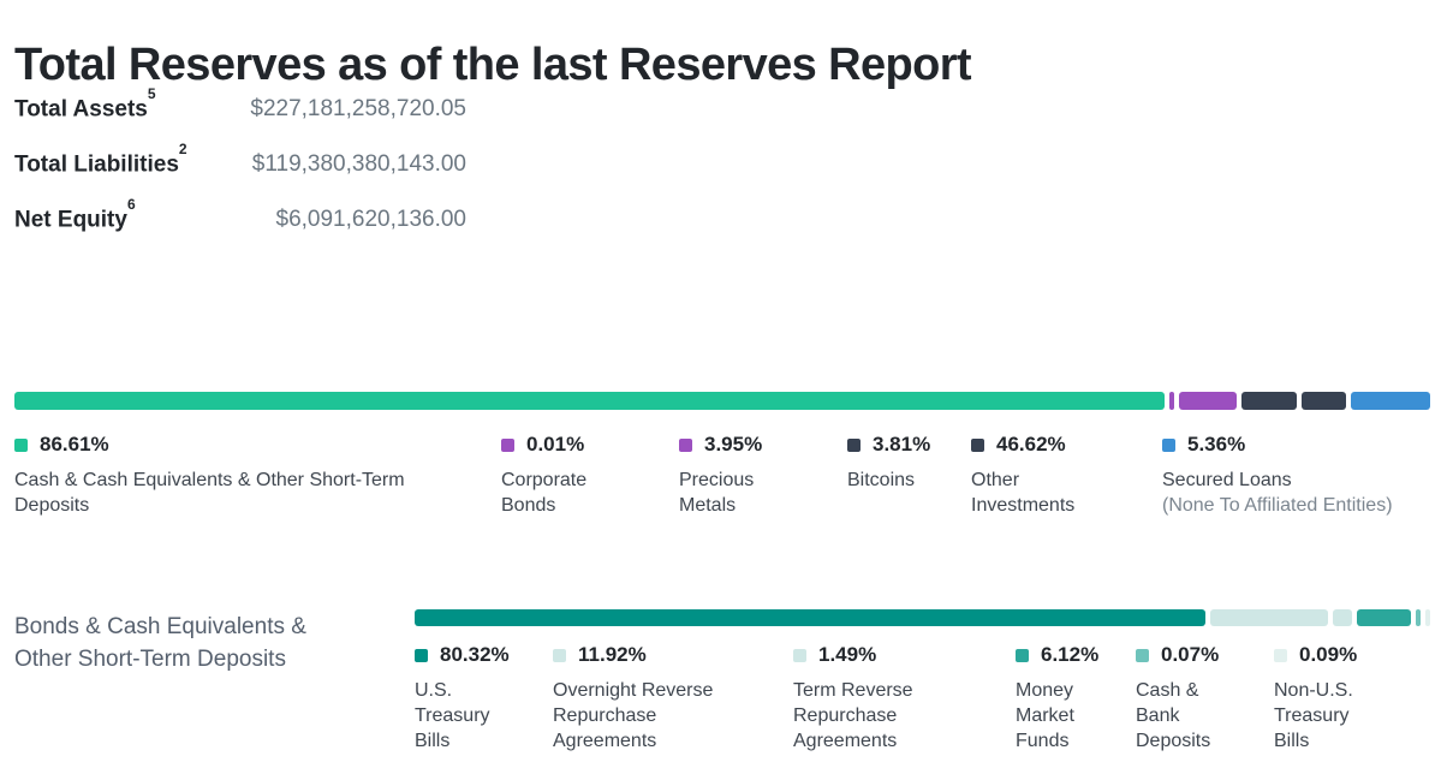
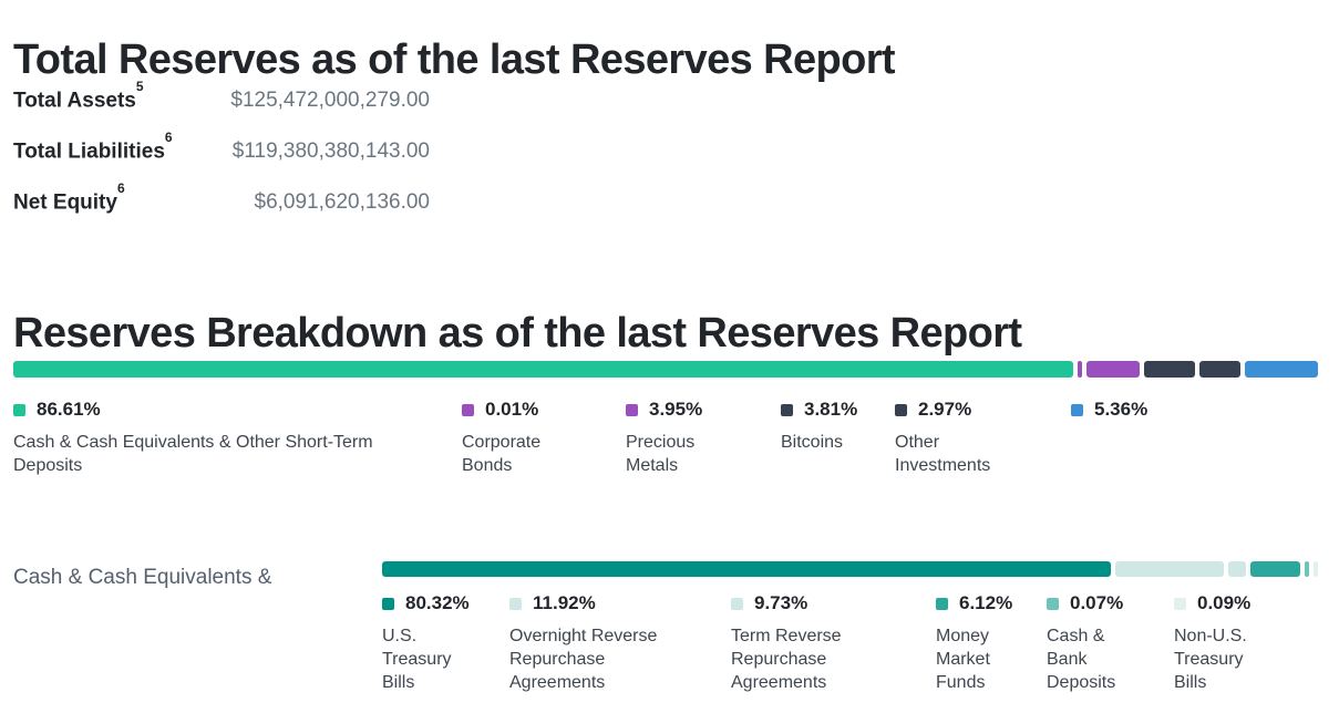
  Total Reserves as of the last Reserves Report
  Total Assets5
- $227,181,258,720.05
+ $125,472,000,279.00
- Total Liabilities2
+ Total Liabilities6
  $119,380,380,143.00
  Net Equity6
  $6,091,620,136.00
+ Reserves Breakdown as of the last Reserves Report
  86.61%
  Cash & Cash Equivalents & Other Short-Term
  Deposits
  0.01%
  Corporate
  Bonds
  3.95%
  Precious
  Metals
  3.81%
  Bitcoins
- 46.62%
+ 2.97%
  Other
  Investments
  5.36%
- Secured Loans
- (None To Affiliated Entities)
- Bonds & Cash Equivalents &
+ Cash & Cash Equivalents &
- Other Short-Term Deposits
  80.32%
  U.S.
  Treasury
  Bills
  11.92%
  Overnight Reverse
  Repurchase
  Agreements
- 1.49%
+ 9.73%
  Term Reverse
  Repurchase
  Agreements
  6.12%
  Money
  Market
  Funds
  0.07%
  Cash &
  Bank
  Deposits
  0.09%
  Non-U.S.
  Treasury
  Bills
